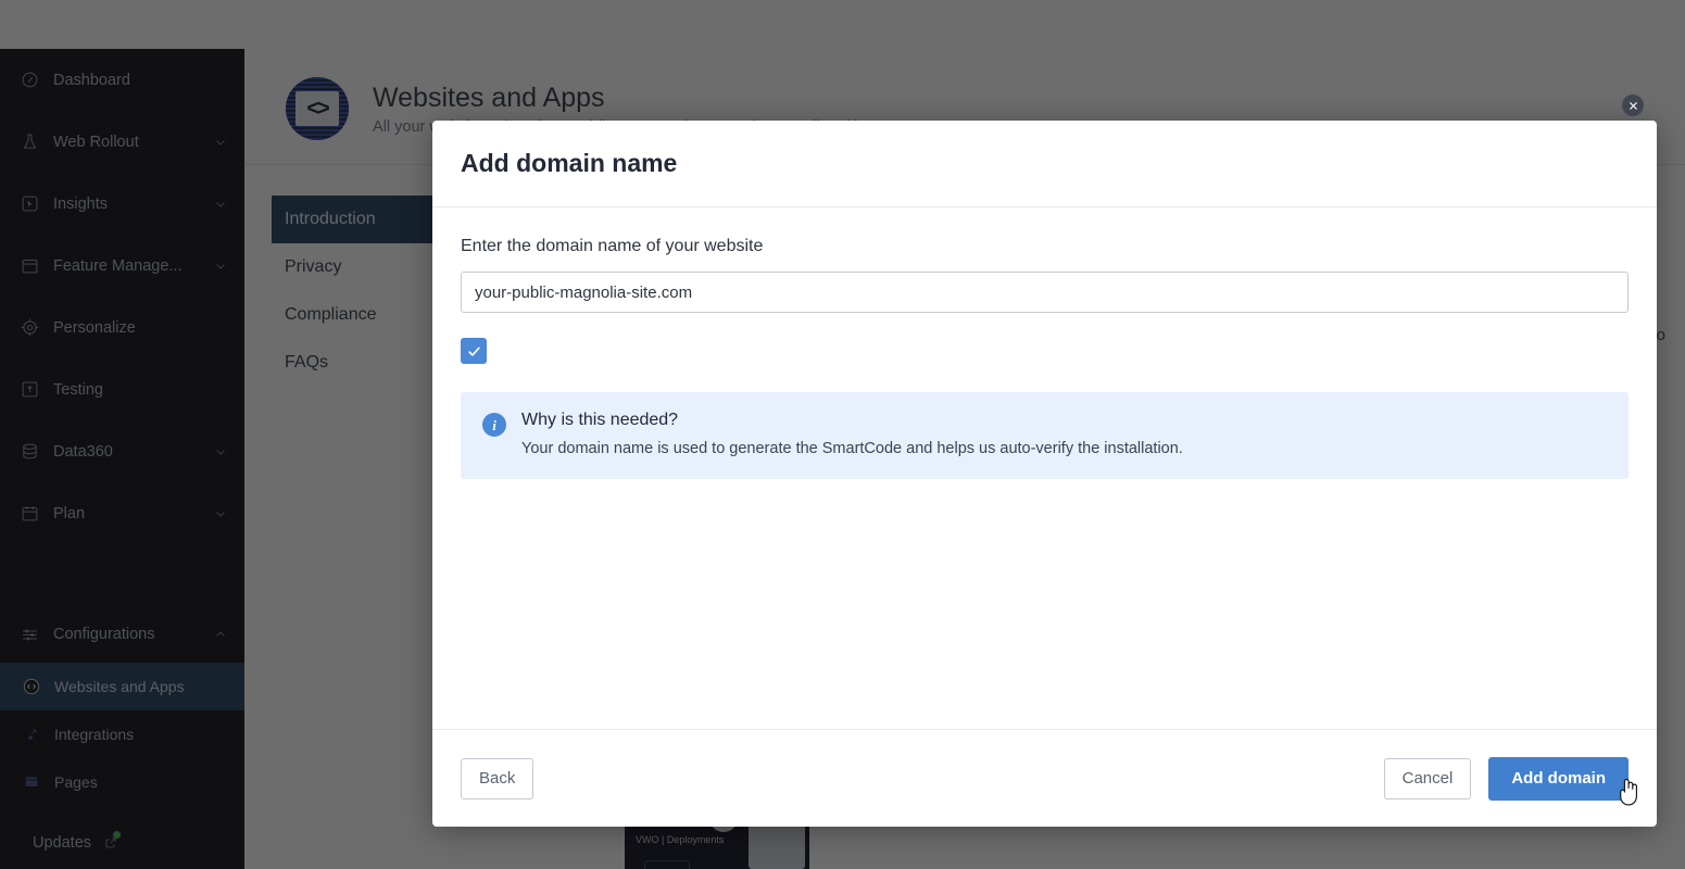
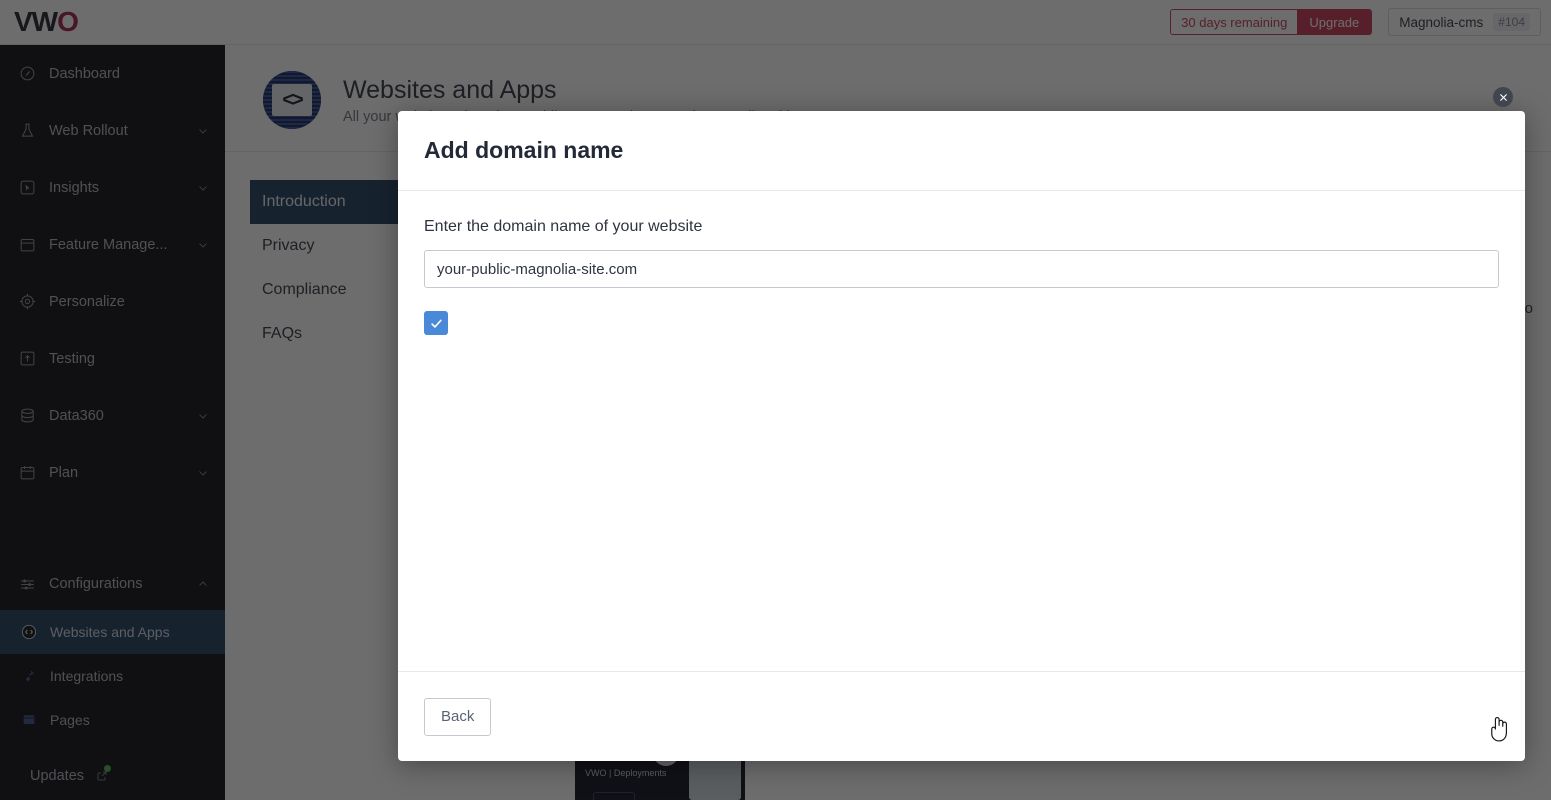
+ VW
+ O
+ 30 days remaining
+ Upgrade
+ Magnolia-cms
+ #104
  Dashboard
  Web Rollout
  Insights
  Feature Manage...
  Personalize
  Testing
  Data360
  Plan
  Configurations
  Websites and Apps
  Integrations
  Pages
  Updates
  <>
  Websites and Apps
  Introduction
  Privacy
  Compliance
  FAQs
  VWO | Deployments
  Add domain name
  Enter the domain name of your website
  your-public-magnolia-site.com
- i
- Why is this needed?
- Your domain name is used to generate the SmartCode and helps us auto-verify the installation.
  Back
- Cancel
- Add domain
